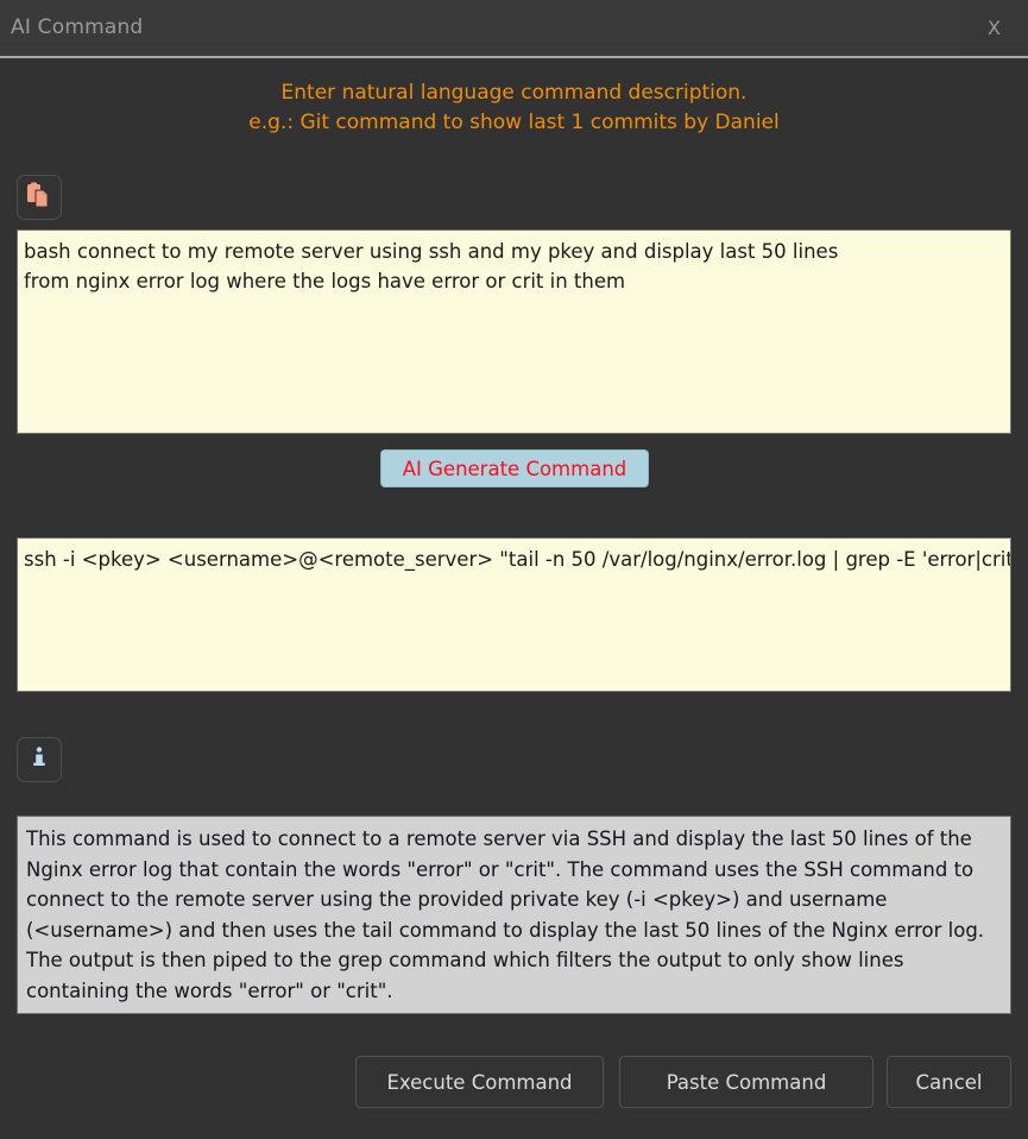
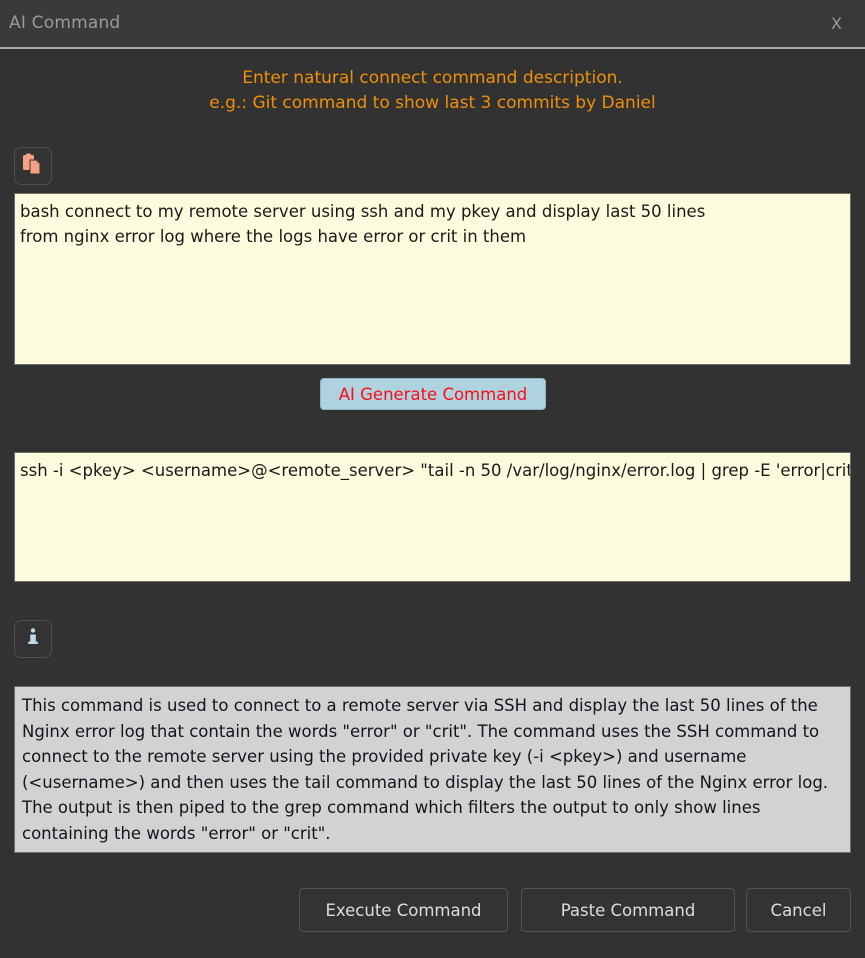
  AI Command
  X
- Enter natural language command description.
+ Enter natural connect command description.
- e.g.: Git command to show last 1 commits by Daniel
+ e.g.: Git command to show last 3 commits by Daniel
  bash connect to my remote server using ssh and my pkey and display last 50 lines
  from nginx error log where the logs have error or crit in them
  AI Generate Command
  ssh -i <pkey> <username>@<remote_server> "tail -n 50 /var/log/nginx/error.log | grep -E 'error|crit
  This command is used to connect to a remote server via SSH and display the last 50 lines of the Nginx error log that contain the words "error" or "crit". The command uses the SSH command to connect to the remote server using the provided private key (-i <pkey>) and username (<username>) and then uses the tail command to display the last 50 lines of the Nginx error log. The output is then piped to the grep command which filters the output to only show lines containing the words "error" or "crit".
  Execute Command
  Paste Command
  Cancel
